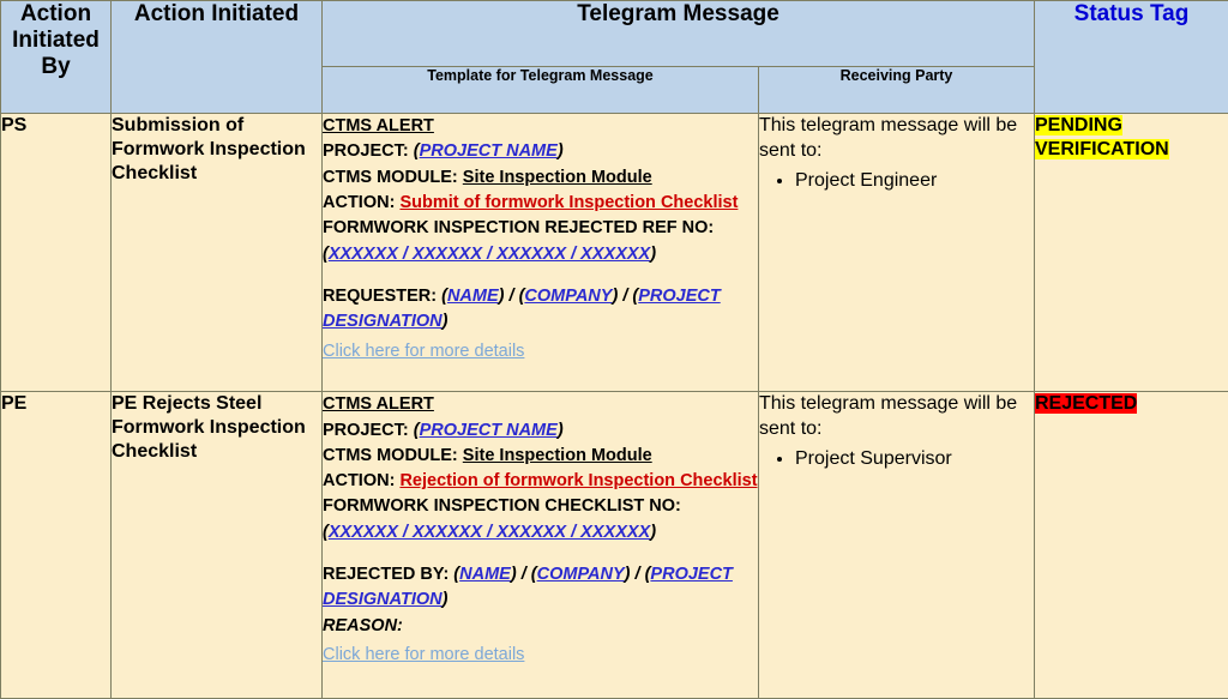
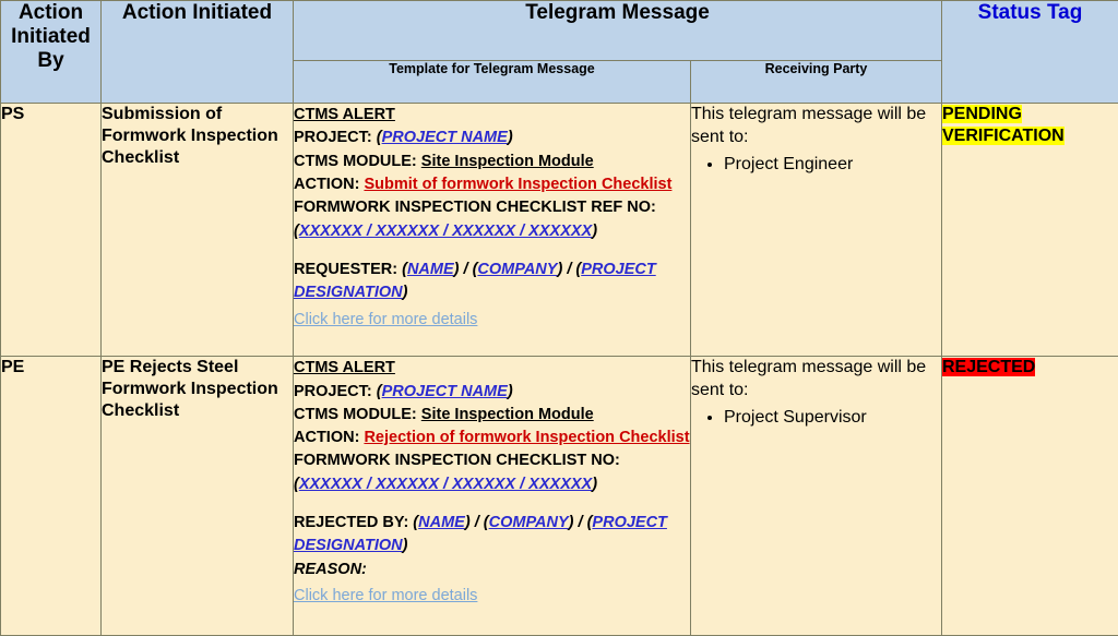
  Action Initiated By	Action Initiated	Telegram Message	Status Tag
  Template for Telegram Message	Receiving Party
- PS	Submission of Formwork Inspection Checklist	CTMS ALERT PROJECT: (PROJECT NAME) CTMS MODULE: Site Inspection Module ACTION: Submit of formwork Inspection Checklist FORMWORK INSPECTION REJECTED REF NO: (XXXXXX / XXXXXX / XXXXXX / XXXXXX) REQUESTER: (NAME) / (COMPANY) / (PROJECT DESIGNATION) Click here for more details	This telegram message will be sent to: Project Engineer	PENDING VERIFICATION
+ PS	Submission of Formwork Inspection Checklist	CTMS ALERT PROJECT: (PROJECT NAME) CTMS MODULE: Site Inspection Module ACTION: Submit of formwork Inspection Checklist FORMWORK INSPECTION CHECKLIST REF NO: (XXXXXX / XXXXXX / XXXXXX / XXXXXX) REQUESTER: (NAME) / (COMPANY) / (PROJECT DESIGNATION) Click here for more details	This telegram message will be sent to: Project Engineer	PENDING VERIFICATION
  PE	PE Rejects Steel Formwork Inspection Checklist	CTMS ALERT PROJECT: (PROJECT NAME) CTMS MODULE: Site Inspection Module ACTION: Rejection of formwork Inspection Checklist FORMWORK INSPECTION CHECKLIST NO: (XXXXXX / XXXXXX / XXXXXX / XXXXXX) REJECTED BY: (NAME) / (COMPANY) / (PROJECT DESIGNATION) REASON: Click here for more details	This telegram message will be sent to: Project Supervisor	REJECTED
